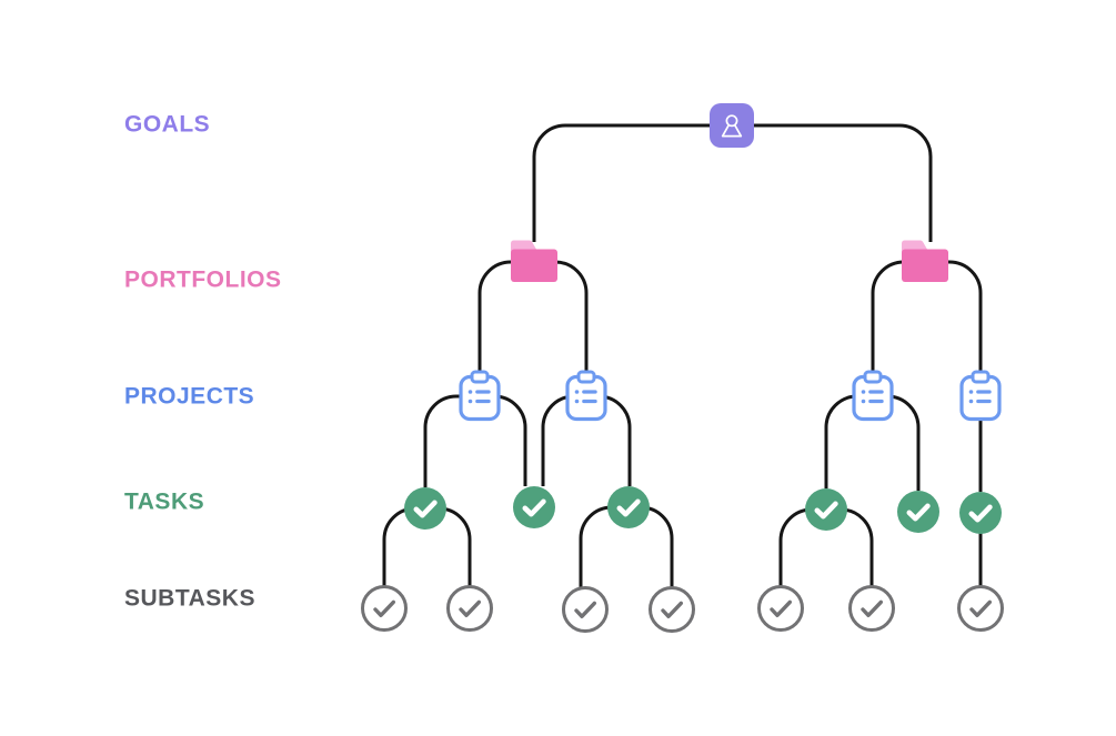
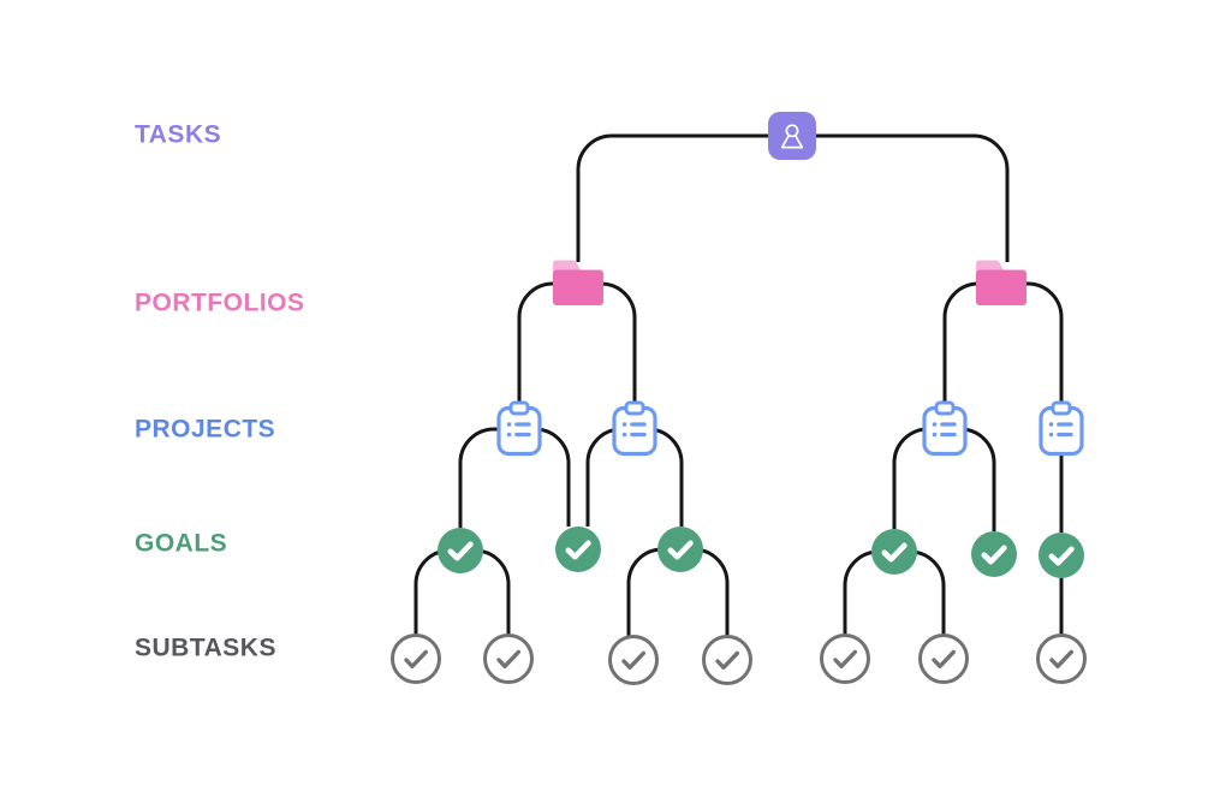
- GOALS
+ TASKS
  PORTFOLIOS
  PROJECTS
- TASKS
+ GOALS
  SUBTASKS
